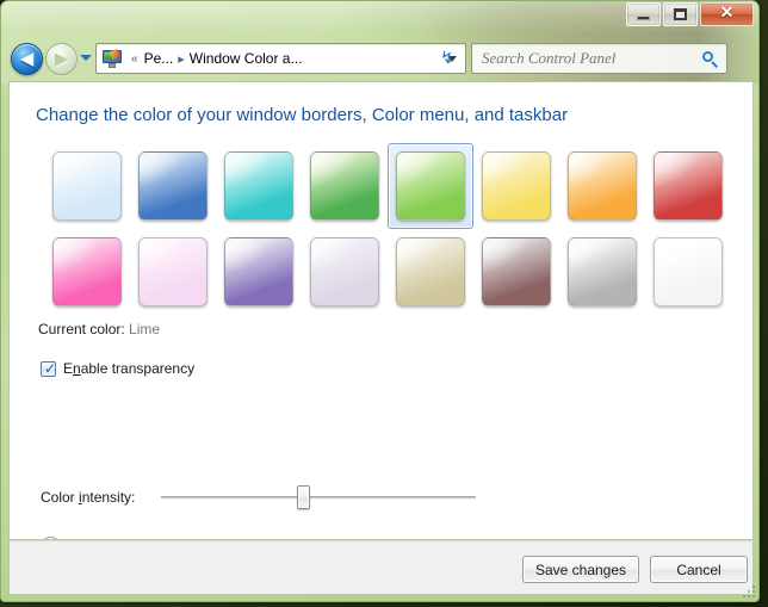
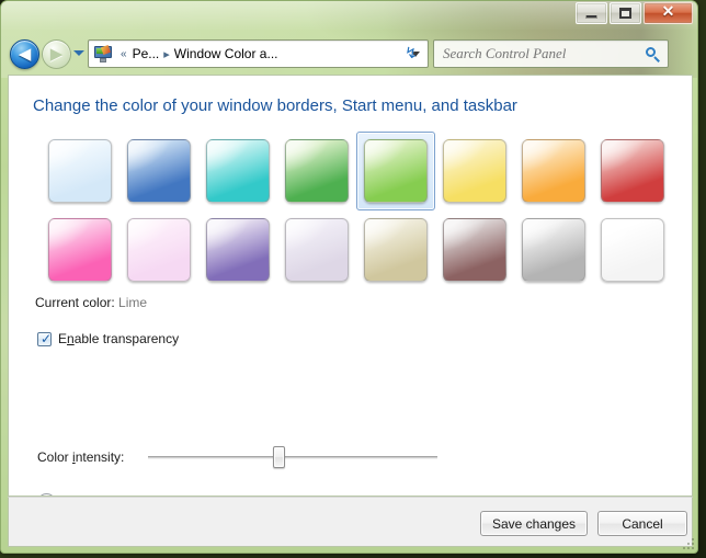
  ✕
  ◀
  ▶
  «
  Pe...
  ▸
  Window Color a...
  ↯
  Search Control Panel
- Change the color of your window borders, Color menu, and taskbar
+ Change the color of your window borders, Start menu, and taskbar
  Current color: Lime
  ✓
  Enable transparency
  Color intensity:
  Save changes
  Cancel
